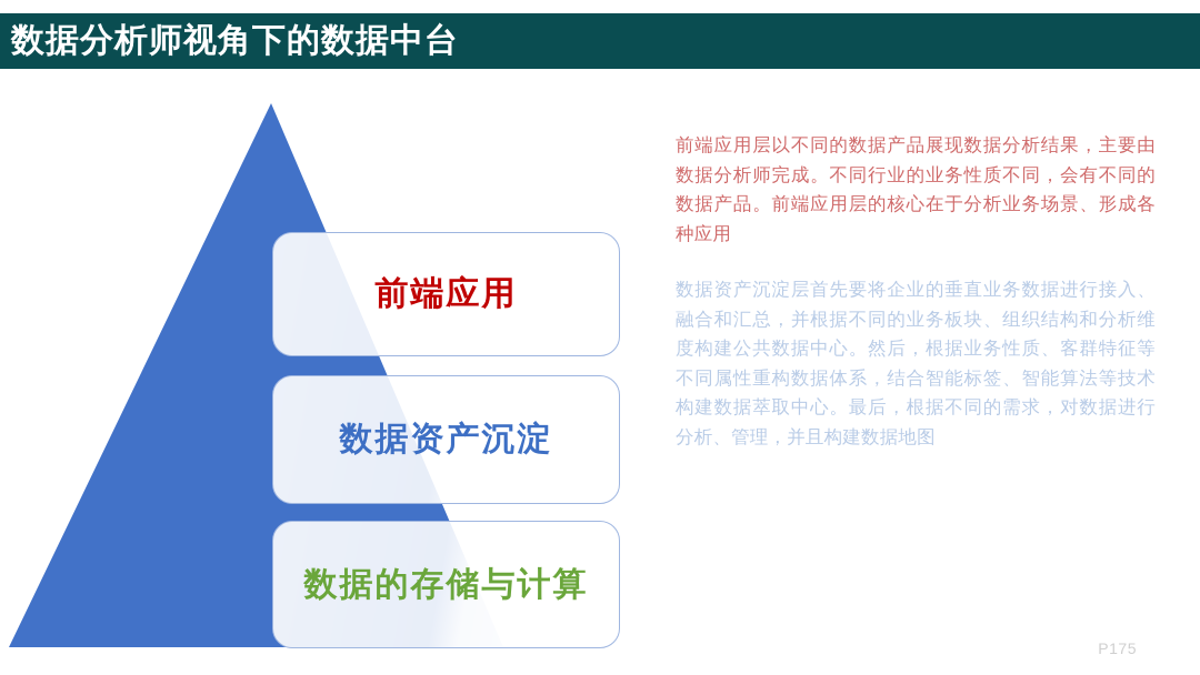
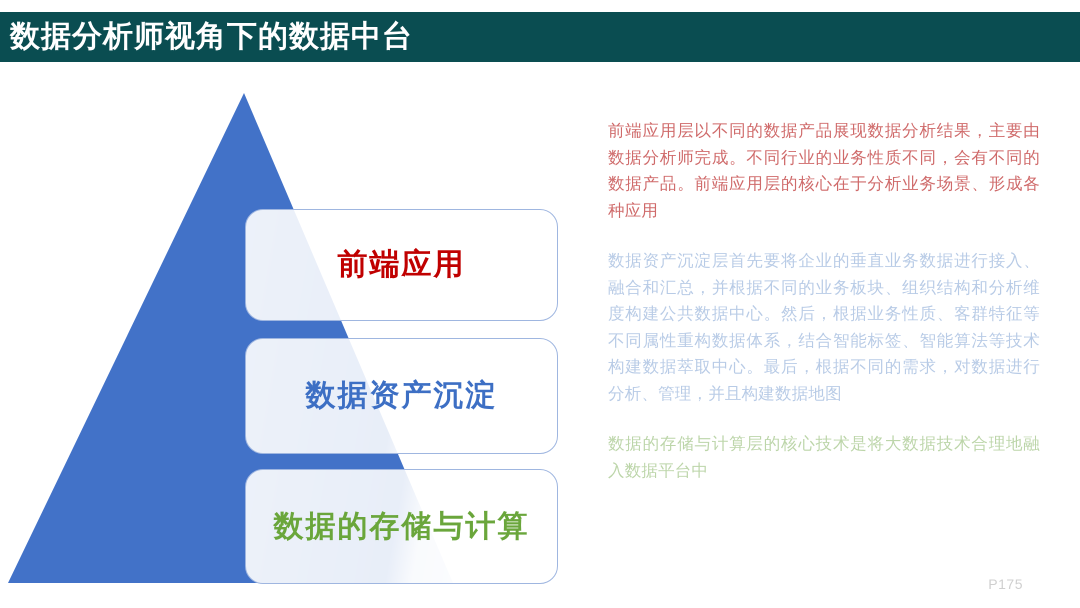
  数据分析师视角下的数据中台
  前端应用
  数据资产沉淀
  数据的存储与计算
  前端应用层以不同的数据产品展现数据分析结果，主要由数据分析师完成。不同行业的业务性质不同，会有不同的数据产品。前端应用层的核心在于分析业务场景、形成各种应用
  数据资产沉淀层首先要将企业的垂直业务数据进行接入、融合和汇总，并根据不同的业务板块、组织结构和分析维度构建公共数据中心。然后，根据业务性质、客群特征等不同属性重构数据体系，结合智能标签、智能算法等技术构建数据萃取中心。最后，根据不同的需求，对数据进行分析、管理，并且构建数据地图
+ 数据的存储与计算层的核心技术是将大数据技术合理地融入数据平台中
  P175
